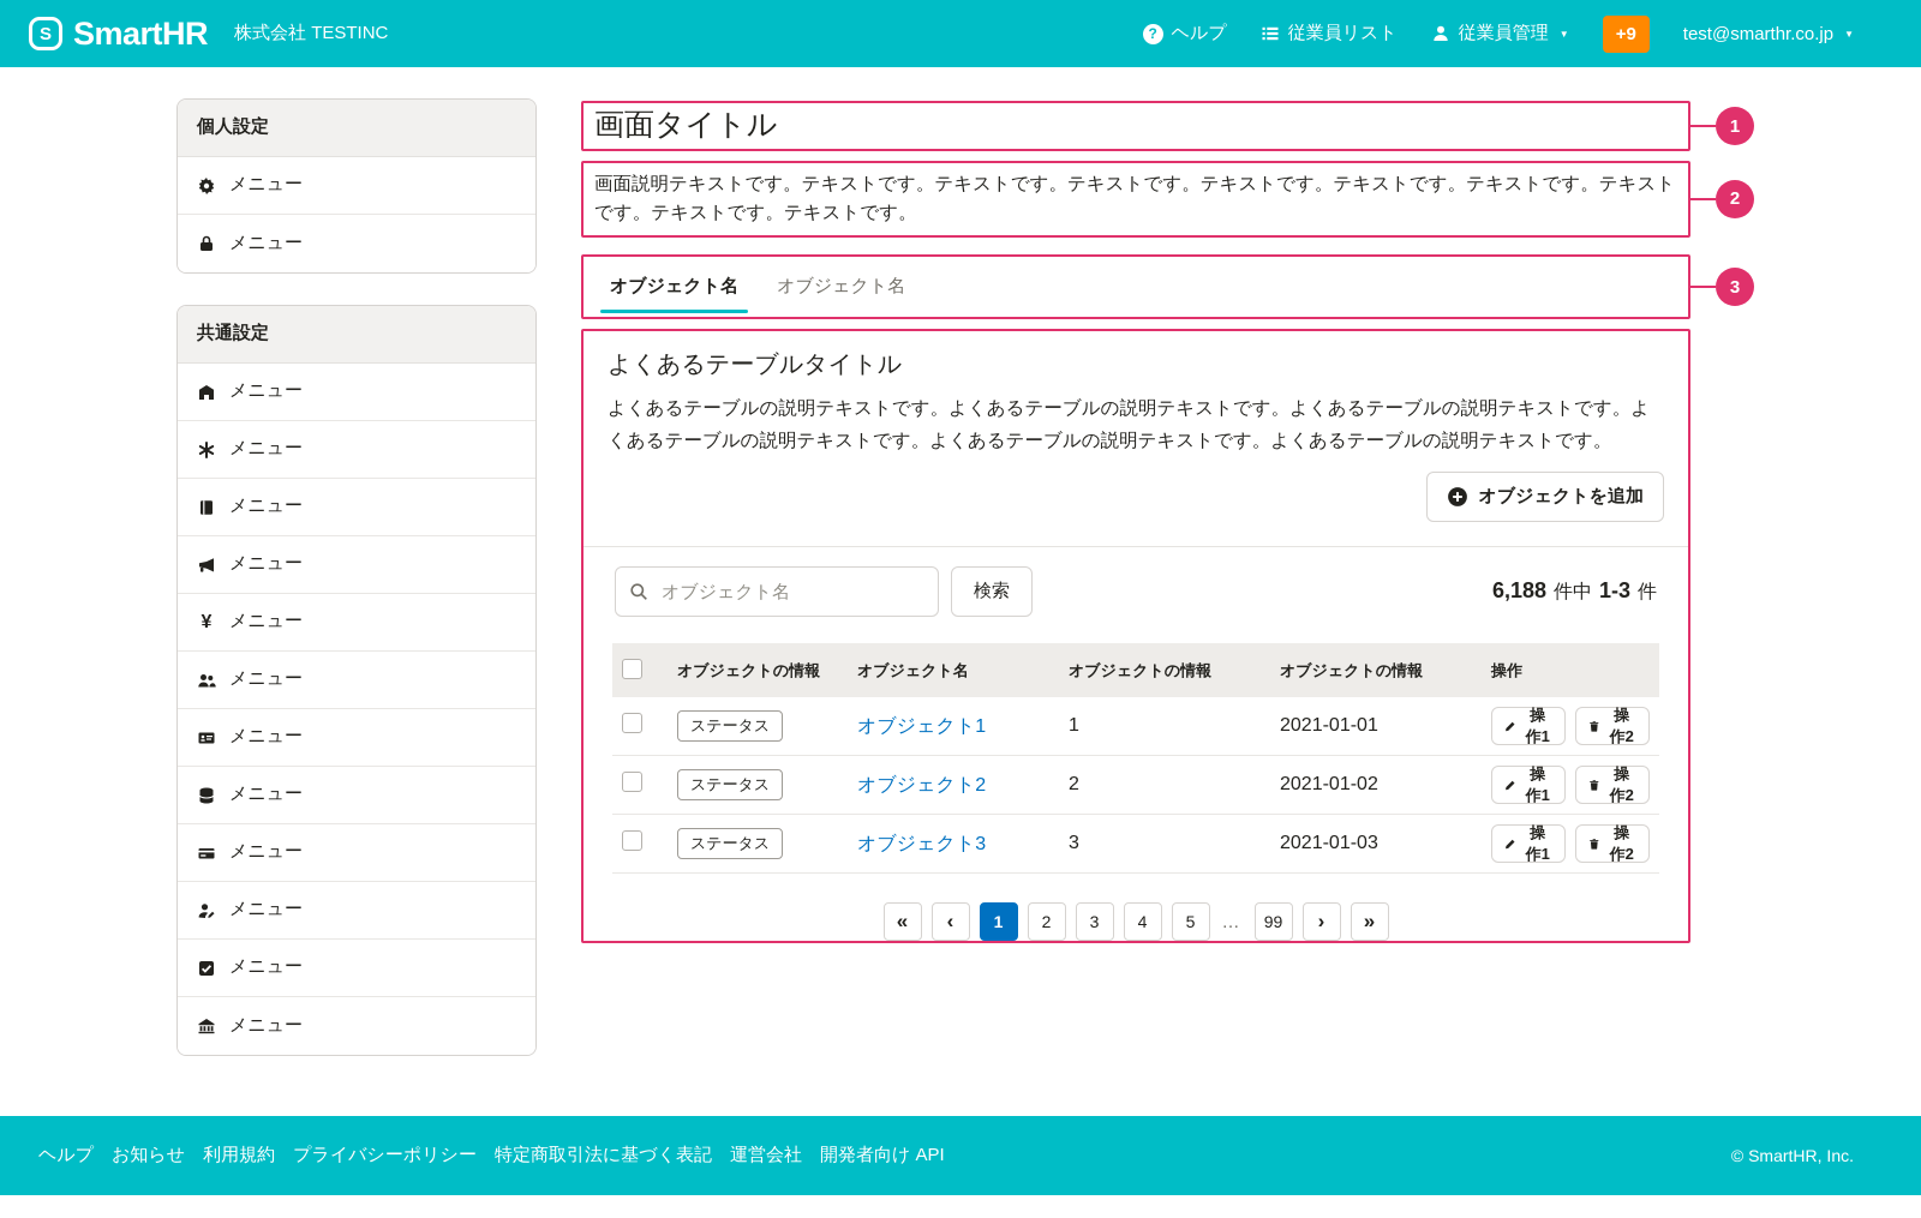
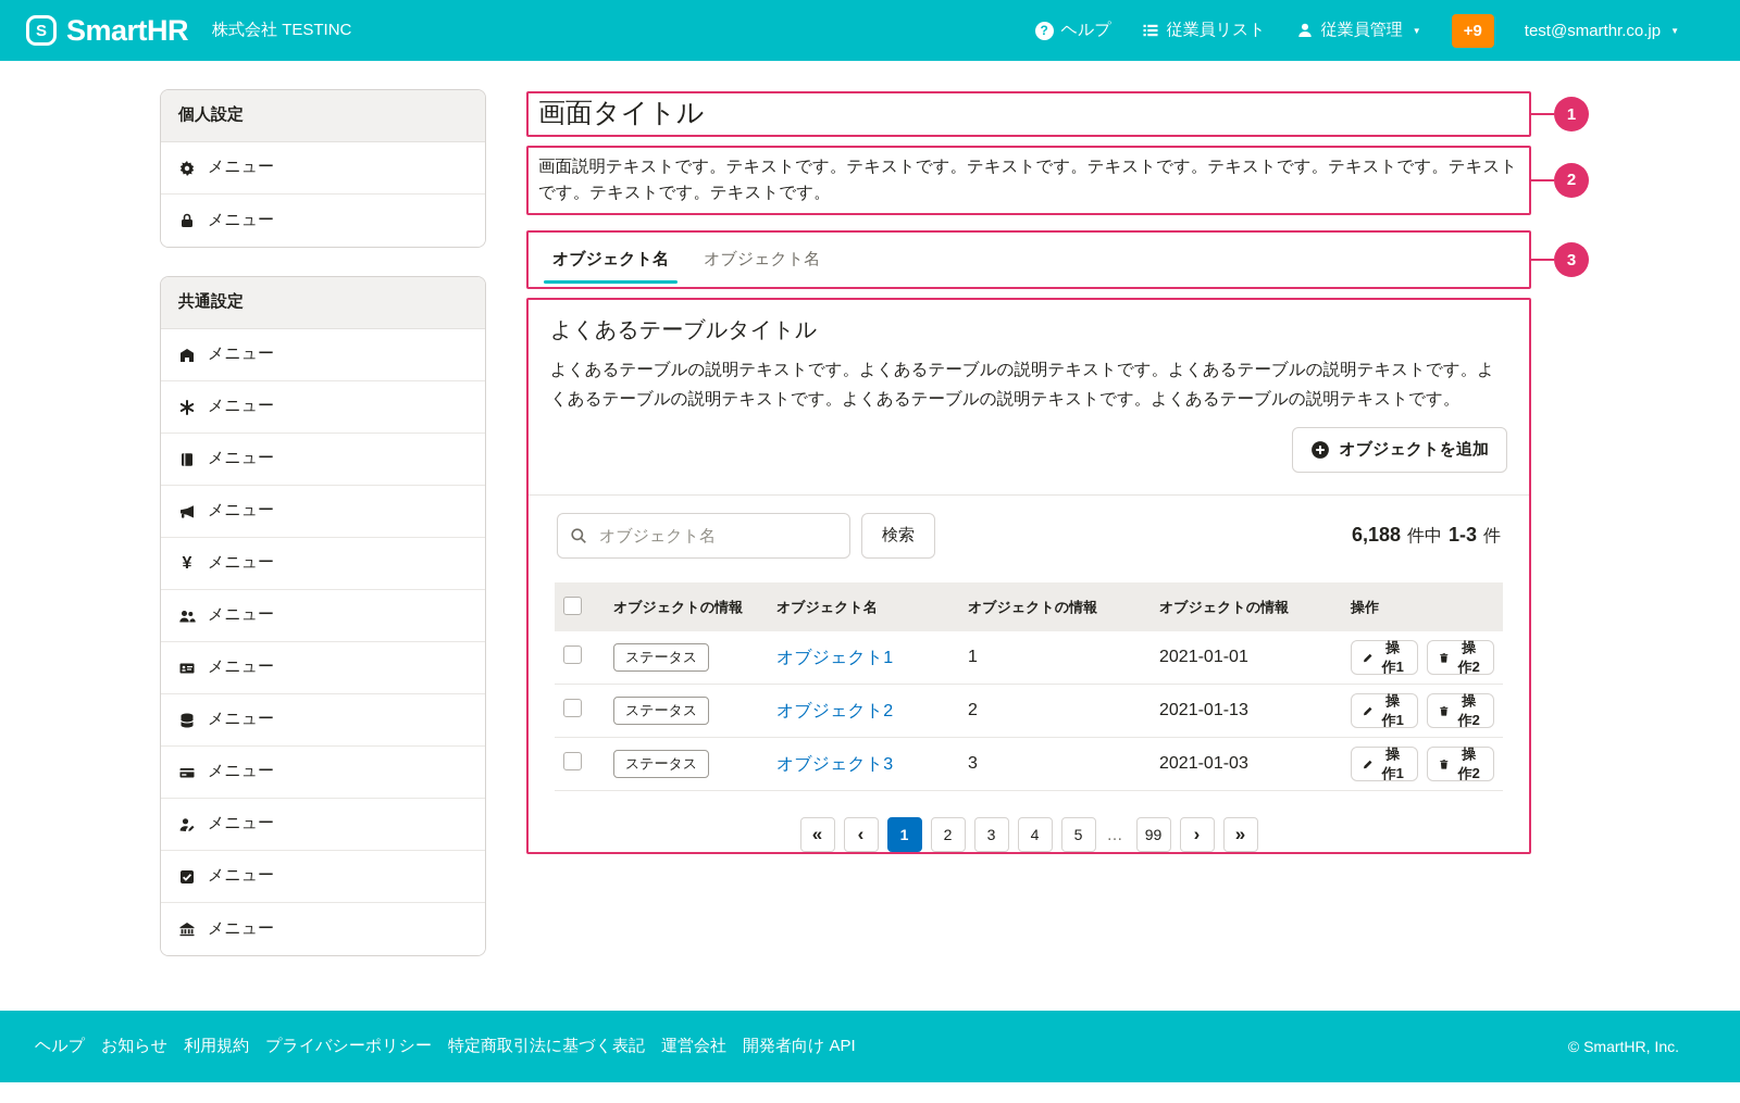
  S
  SmartHR
  株式会社 TESTINC
  ?
  ヘルプ
  従業員リスト
  従業員管理
  ▼
  +9
  test@smarthr.co.jp
  ▼
  個人設定
  メニュー
  メニュー
  共通設定
  メニュー
  メニュー
  メニュー
  メニュー
  ¥
  メニュー
  メニュー
  メニュー
  メニュー
  メニュー
  メニュー
  メニュー
  メニュー
  画面タイトル
  1
  画面説明テキストです。テキストです。テキストです。テキストです。テキストです。テキストです。テキストです。テキストです。テキストです。テキストです。
  2
  オブジェクト名
  オブジェクト名
  3
  よくあるテーブルタイトル
  よくあるテーブルの説明テキストです。よくあるテーブルの説明テキストです。よくあるテーブルの説明テキストです。よくあるテーブルの説明テキストです。よくあるテーブルの説明テキストです。よくあるテーブルの説明テキストです。
  オブジェクトを追加
  オブジェクト名
  検索
  6,188
  件中
  1-3
  件
  オブジェクトの情報
  オブジェクト名
  オブジェクトの情報
  オブジェクトの情報
  操作
  ステータス
  オブジェクト1
  1
  2021-01-01
  操作1
  操作2
  ステータス
  オブジェクト2
  2
- 2021-01-02
+ 2021-01-13
  操作1
  操作2
  ステータス
  オブジェクト3
  3
  2021-01-03
  操作1
  操作2
  «
  ‹
  1
  2
  3
  4
  5
  …
  99
  ›
  »
  ヘルプ
  お知らせ
  利用規約
  プライバシーポリシー
  特定商取引法に基づく表記
  運営会社
  開発者向け API
  © SmartHR, Inc.
